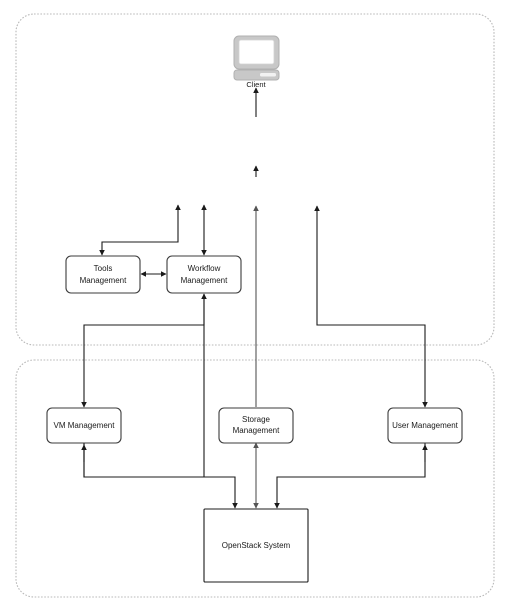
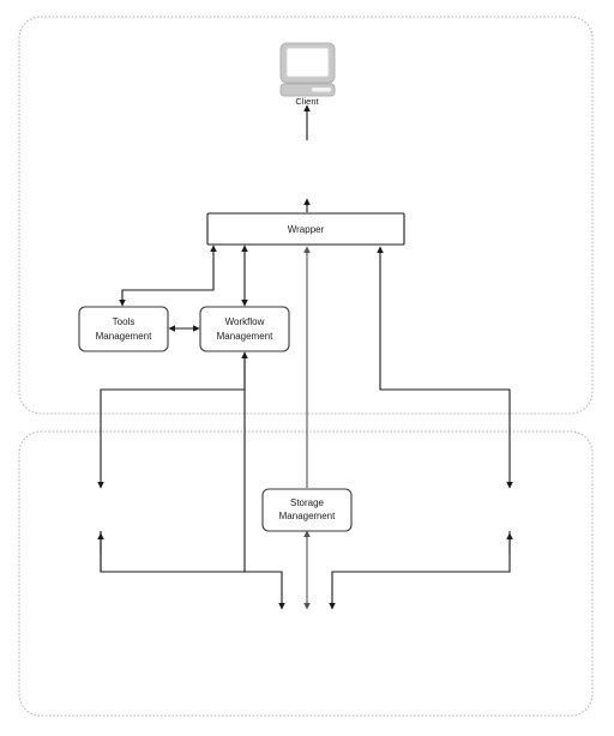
  Client
+ Wrapper
  Tools
  Management
  Workflow
  Management
- VM Management
  Storage
  Management
- User Management
- OpenStack System
